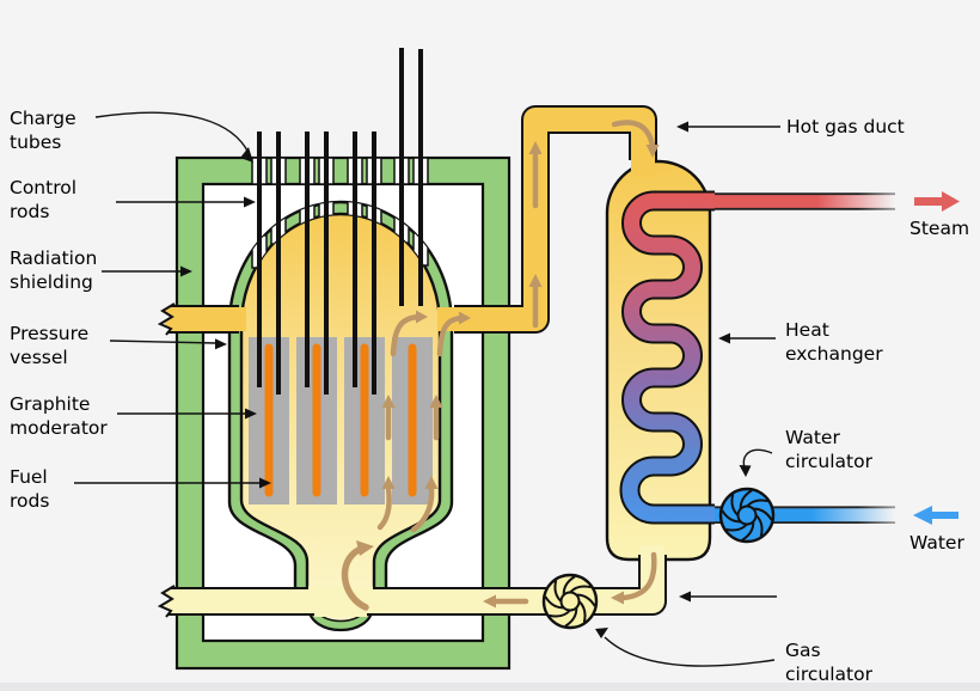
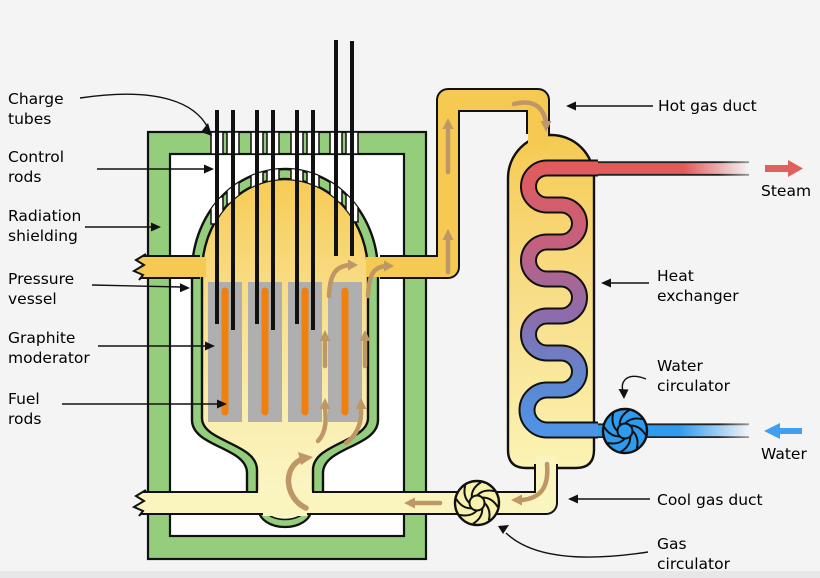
  Charge
  tubes
  Control
  rods
  Radiation
  shielding
  Pressure
  vessel
  Graphite
  moderator
  Fuel
  rods
  Hot gas duct
  Steam
  Heat
  exchanger
  Water
  circulator
  Water
+ Cool gas duct
  Gas
  circulator
